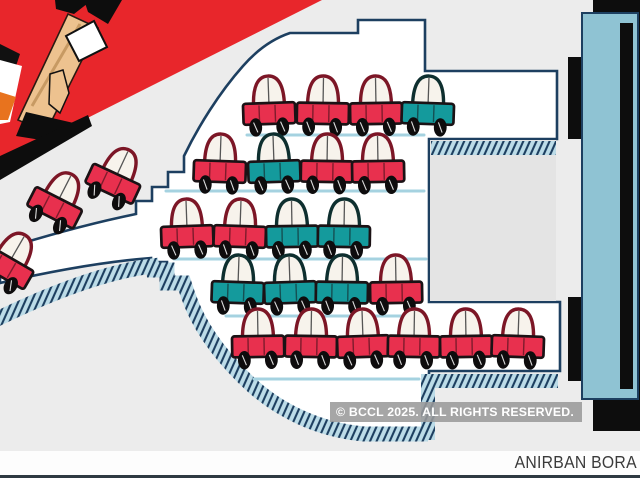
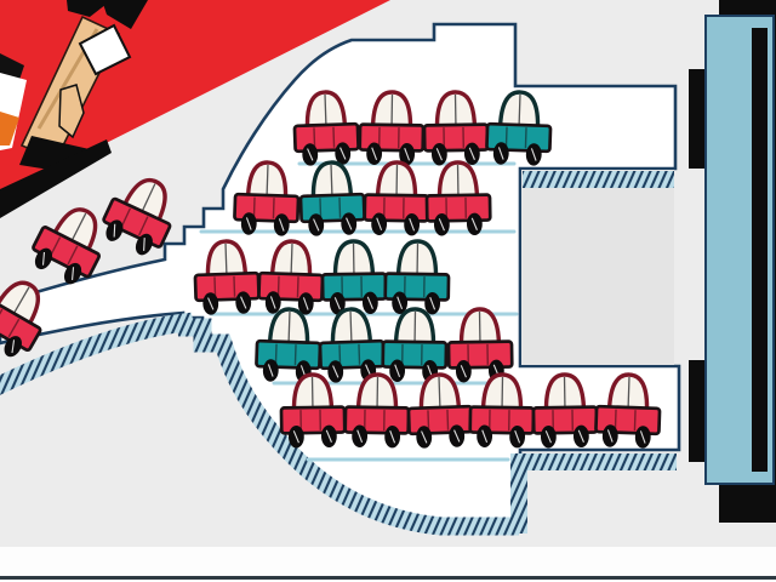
- © BCCL 2025. ALL RIGHTS RESERVED.
- ANIRBAN BORA
